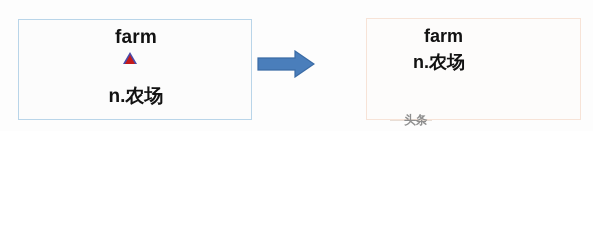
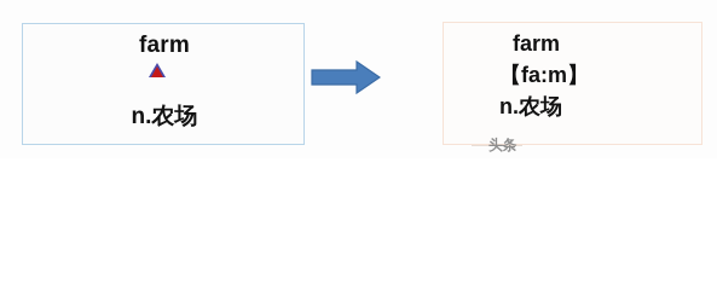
  farm
  n.农场
  farm
+ 【fa:m】
  n.农场
  头条
